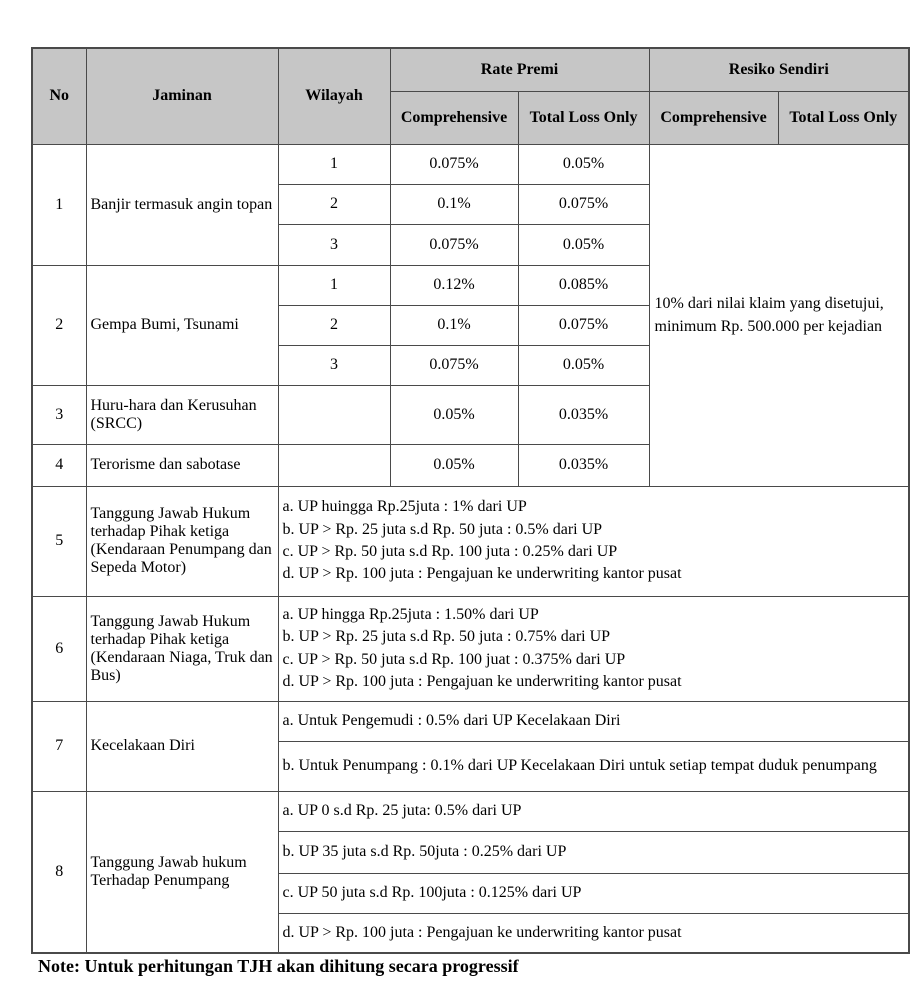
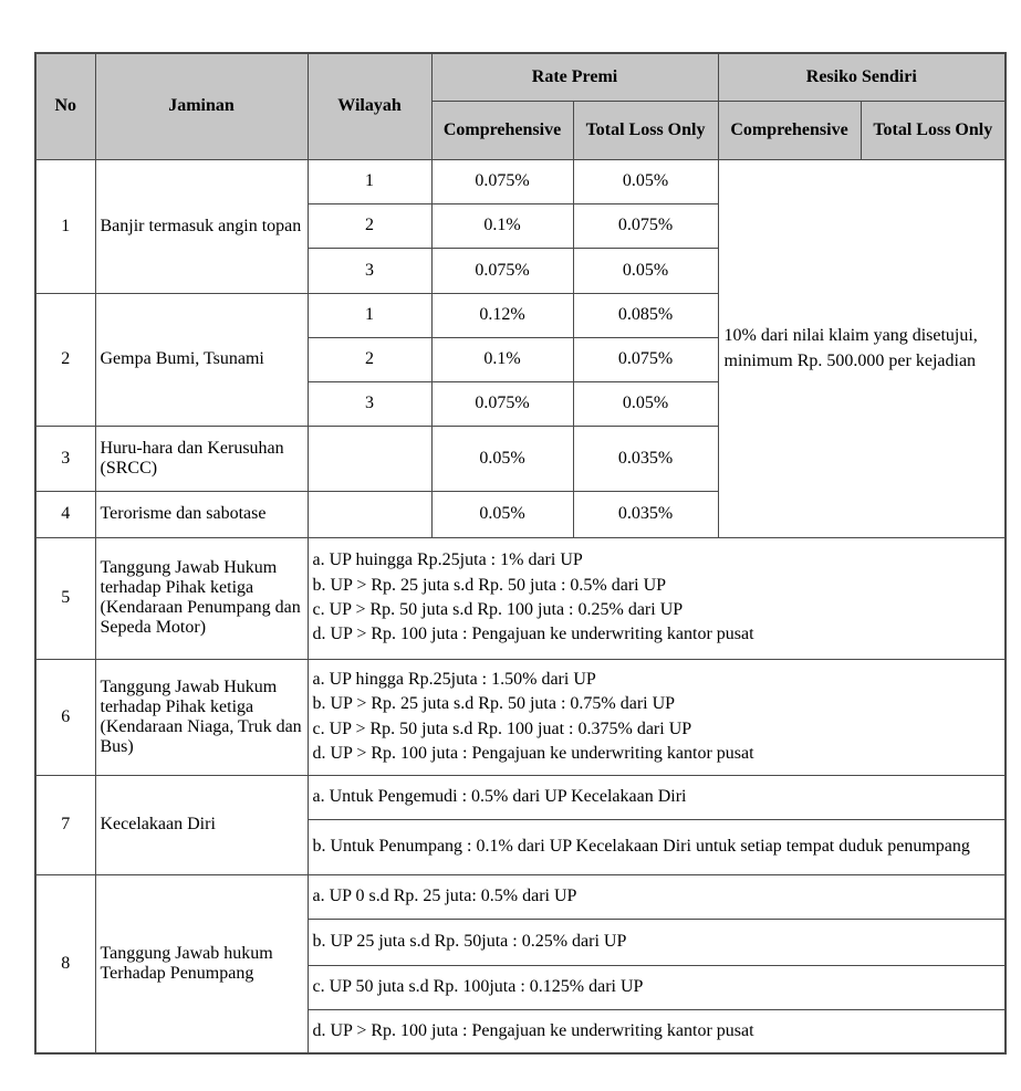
  No	Jaminan	Wilayah	Rate Premi	Resiko Sendiri
  Comprehensive	Total Loss Only	Comprehensive	Total Loss Only
  1	Banjir termasuk angin topan	1	0.075%	0.05%	10% dari nilai klaim yang disetujui, minimum Rp. 500.000 per kejadian
  2	0.1%	0.075%
  3	0.075%	0.05%
  2	Gempa Bumi, Tsunami	1	0.12%	0.085%
  2	0.1%	0.075%
  3	0.075%	0.05%
  3	Huru-hara dan Kerusuhan (SRCC)		0.05%	0.035%
  4	Terorisme dan sabotase		0.05%	0.035%
  5	Tanggung Jawab Hukum terhadap Pihak ketiga (Kendaraan Penumpang dan Sepeda Motor)	a. UP huingga Rp.25juta : 1% dari UP b. UP > Rp. 25 juta s.d Rp. 50 juta : 0.5% dari UP c. UP > Rp. 50 juta s.d Rp. 100 juta : 0.25% dari UP d. UP > Rp. 100 juta : Pengajuan ke underwriting kantor pusat
  6	Tanggung Jawab Hukum terhadap Pihak ketiga (Kendaraan Niaga, Truk dan Bus)	a. UP hingga Rp.25juta : 1.50% dari UP b. UP > Rp. 25 juta s.d Rp. 50 juta : 0.75% dari UP c. UP > Rp. 50 juta s.d Rp. 100 juat : 0.375% dari UP d. UP > Rp. 100 juta : Pengajuan ke underwriting kantor pusat
  7	Kecelakaan Diri	a. Untuk Pengemudi : 0.5% dari UP Kecelakaan Diri
  b. Untuk Penumpang : 0.1% dari UP Kecelakaan Diri untuk setiap tempat duduk penumpang
  8	Tanggung Jawab hukum Terhadap Penumpang	a. UP 0 s.d Rp. 25 juta: 0.5% dari UP
- b. UP 35 juta s.d Rp. 50juta : 0.25% dari UP
+ b. UP 25 juta s.d Rp. 50juta : 0.25% dari UP
  c. UP 50 juta s.d Rp. 100juta : 0.125% dari UP
  d. UP > Rp. 100 juta : Pengajuan ke underwriting kantor pusat
- Note: Untuk perhitungan TJH akan dihitung secara progressif
